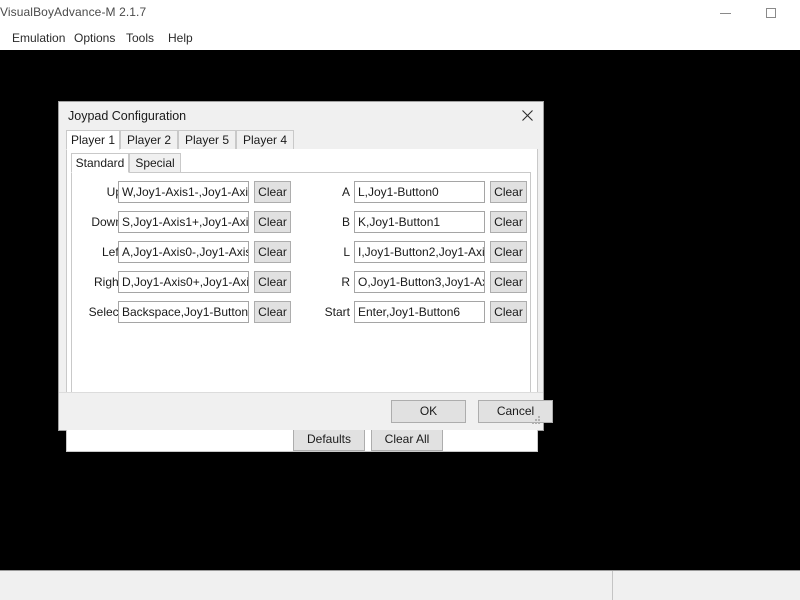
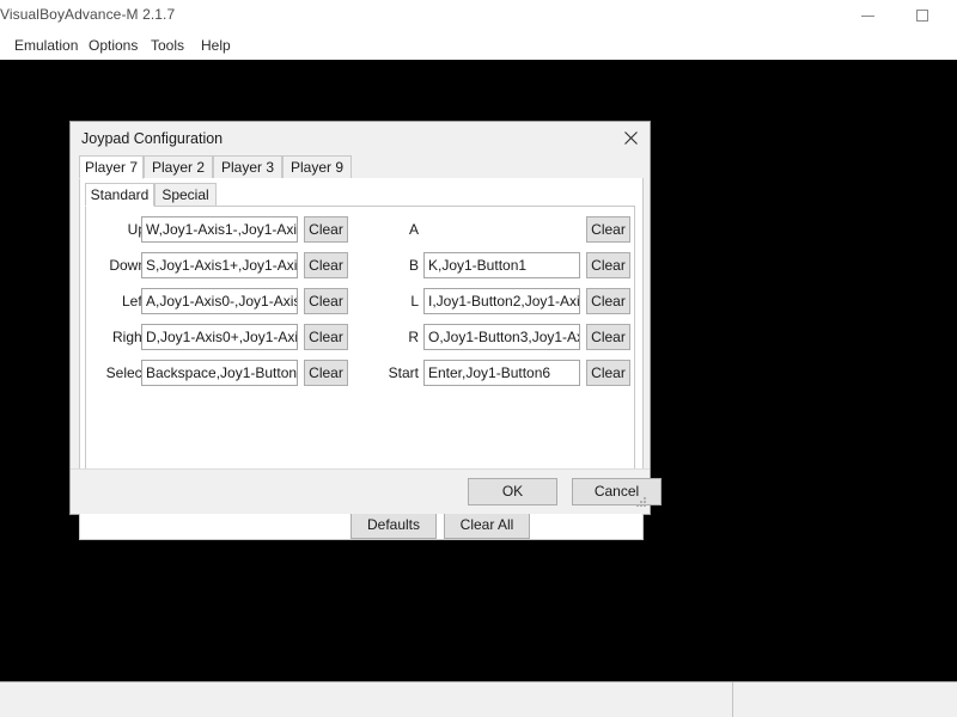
  VisualBoyAdvance-M 2.1.7
  Emulation
  Options
  Tools
  Help
  Joypad Configuration
- Player 1
+ Player 7
  Player 2
- Player 5
+ Player 3
- Player 4
+ Player 9
  Standard
  Special
  W,Joy1-Axis1-,Joy1-Axi
  Clear
  Dow
  S,Joy1-Axis1+,Joy1-Axi
  Clear
  Lef
  A,Joy1-Axis0-,Joy1-Axis
  Clear
  Righ
  D,Joy1-Axis0+,Joy1-Axi
  Clear
  Selec
  Backspace,Joy1-Button
  Clear
  A
- L,Joy1-Button0
  Clear
  B
  K,Joy1-Button1
  Clear
  L
  I,Joy1-Button2,Joy1-Axi
  Clear
  R
  O,Joy1-Button3,Joy1-A
  Clear
  Start
  Enter,Joy1-Button6
  Clear
  Defaults
  Clear All
  OK
  Cancel
